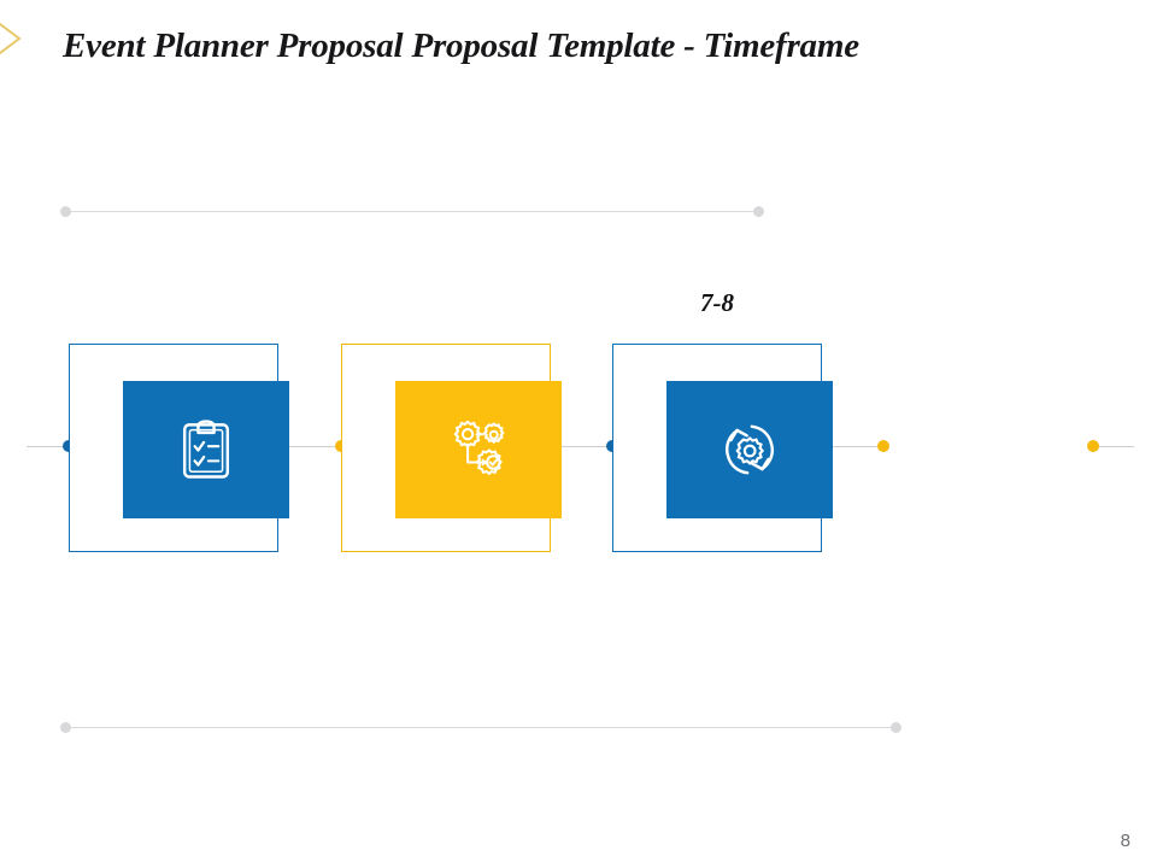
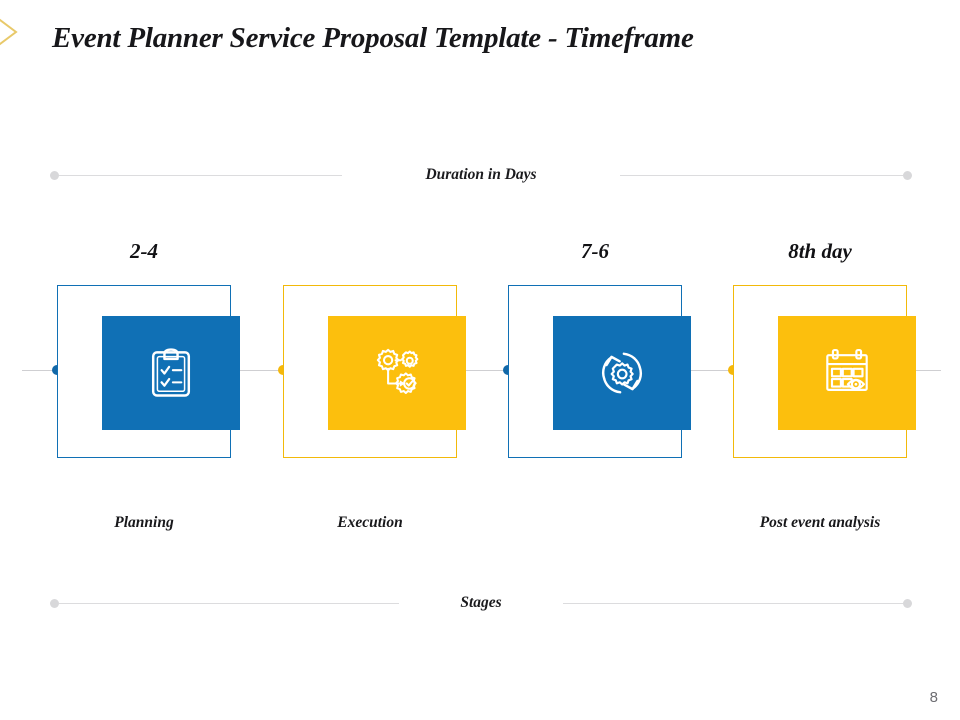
- Event Planner Proposal Proposal Template - Timeframe
+ Event Planner Service Proposal Template - Timeframe
+ Duration in Days
+ 2-4
+ Planning
+ Execution
- 7-8
+ 7-6
+ 8th day
+ Post event analysis
+ Stages
  8
